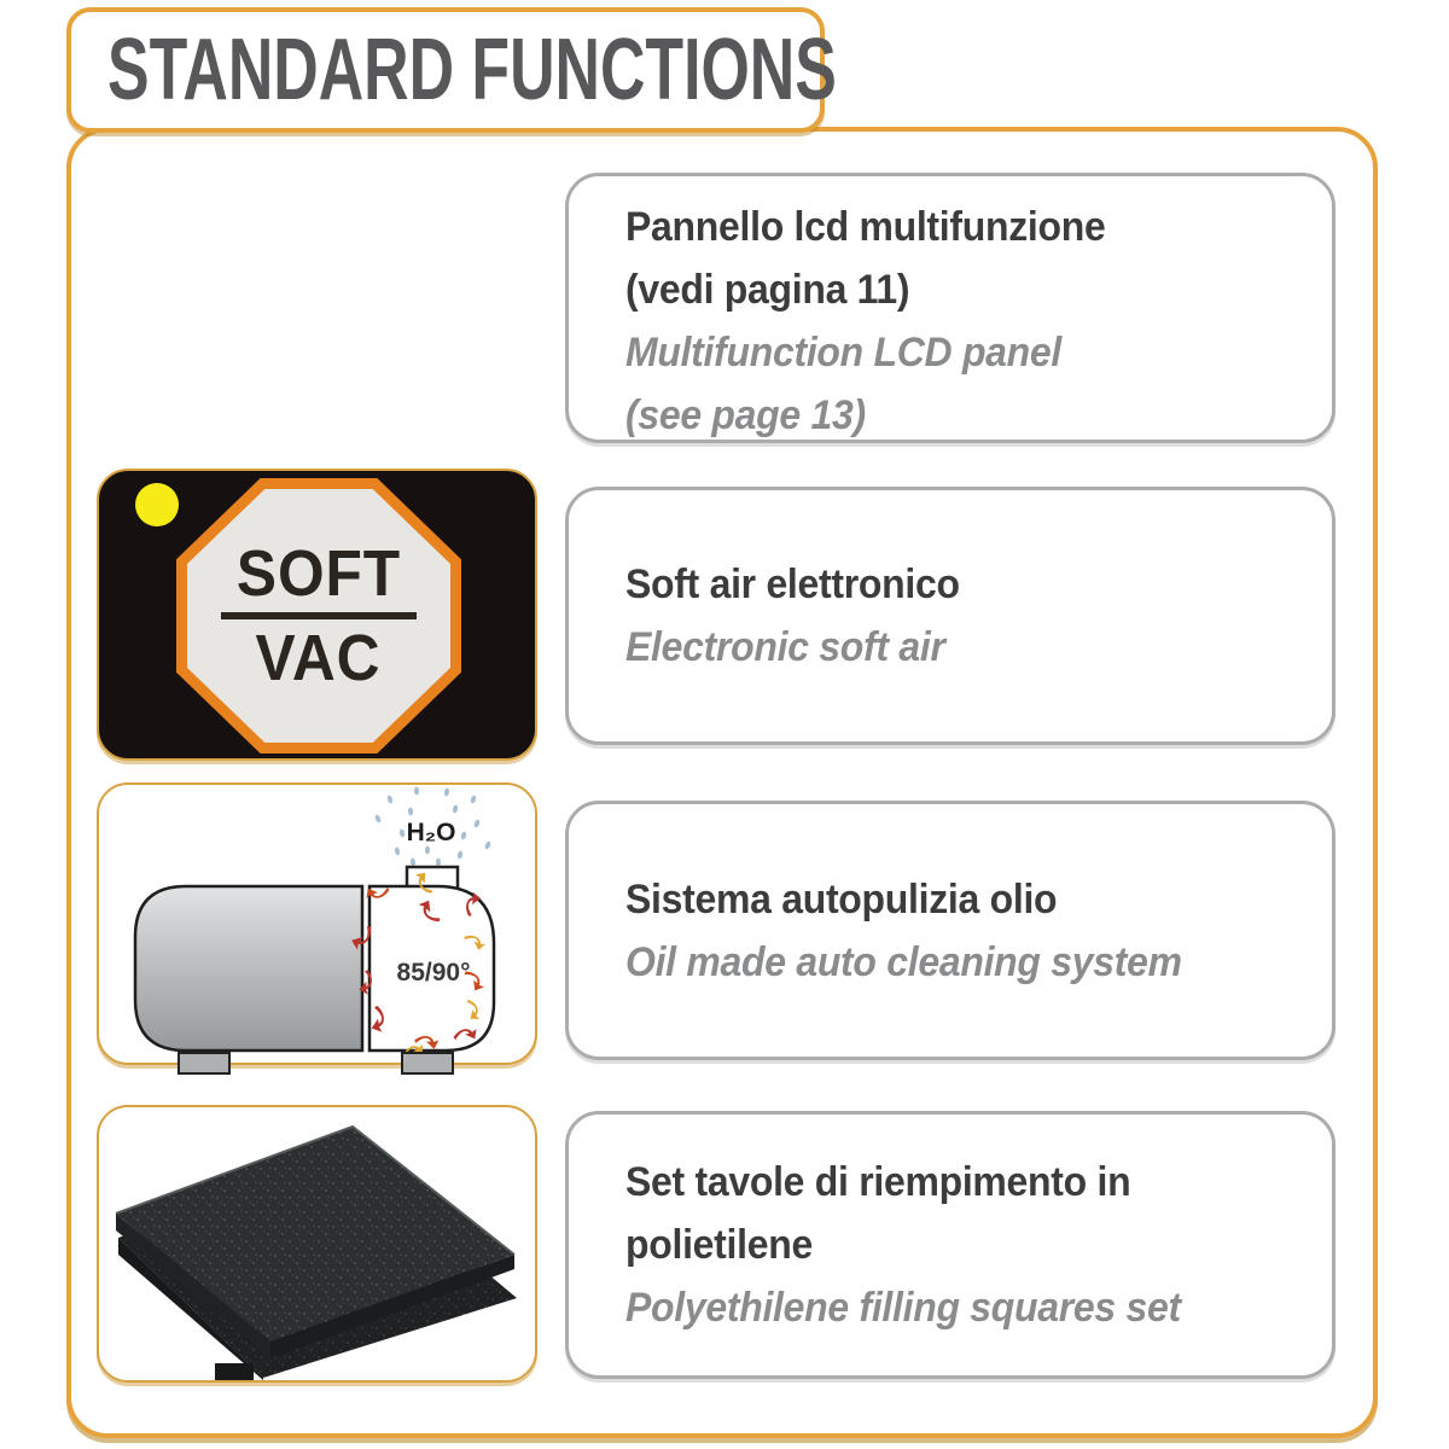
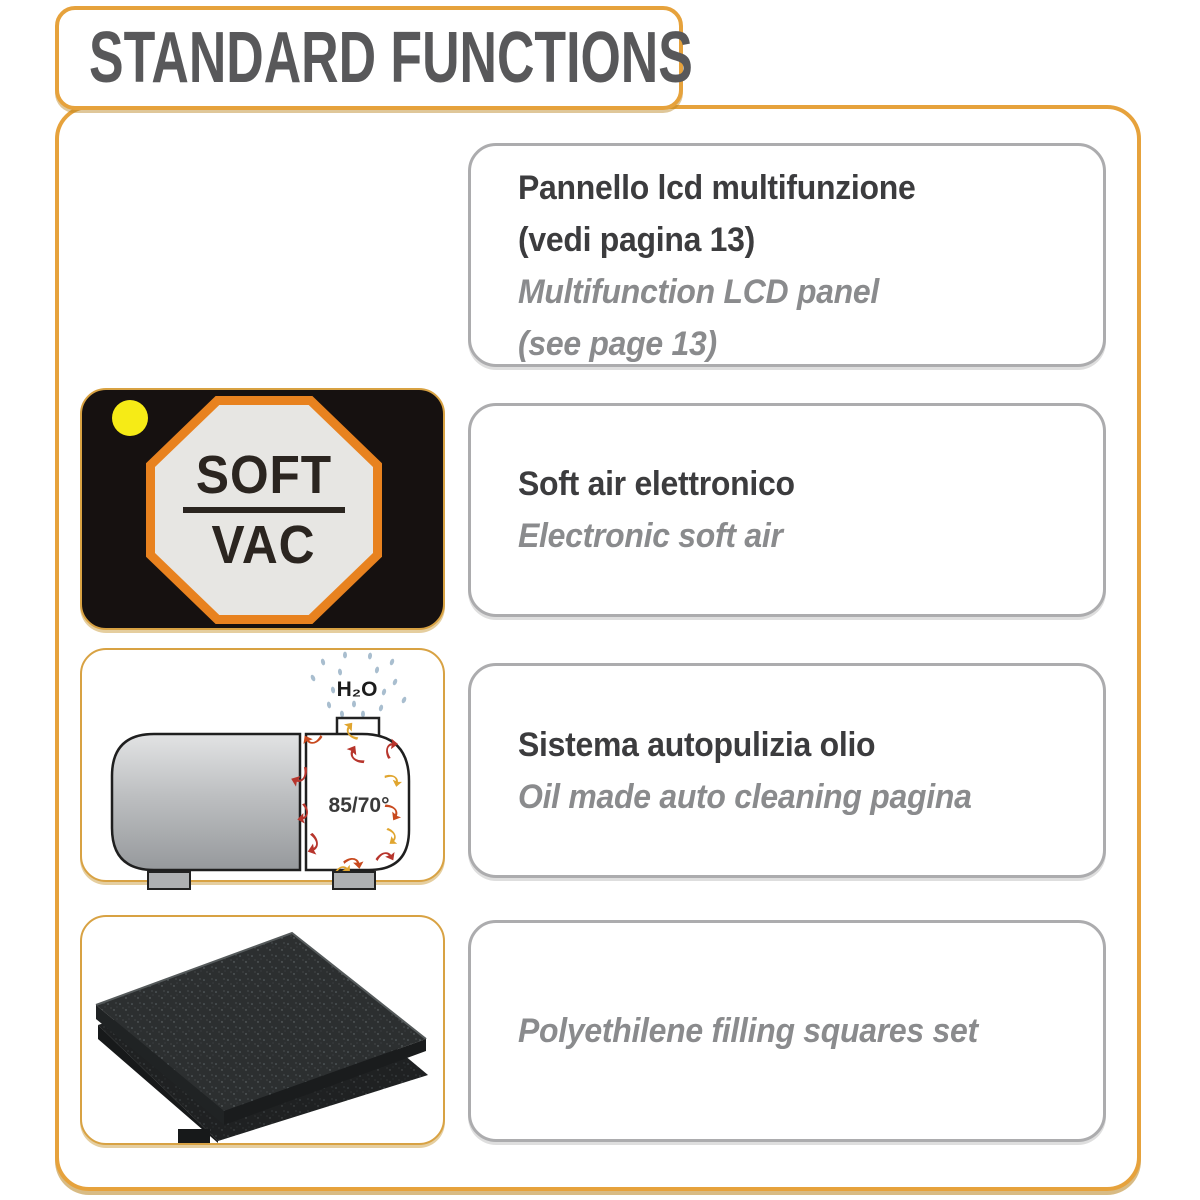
  STANDARD FUNCTIONS
  Pannello lcd multifunzione
- (vedi pagina 11)
+ (vedi pagina 13)
  Multifunction LCD panel
  (see page 13)
  SOFT
  VAC
  Soft air elettronico
  Electronic soft air
  H₂O
- 85/90°
+ 85/70°
  Sistema autopulizia olio
- Oil made auto cleaning system
+ Oil made auto cleaning pagina
- Set tavole di riempimento in
- polietilene
  Polyethilene filling squares set
